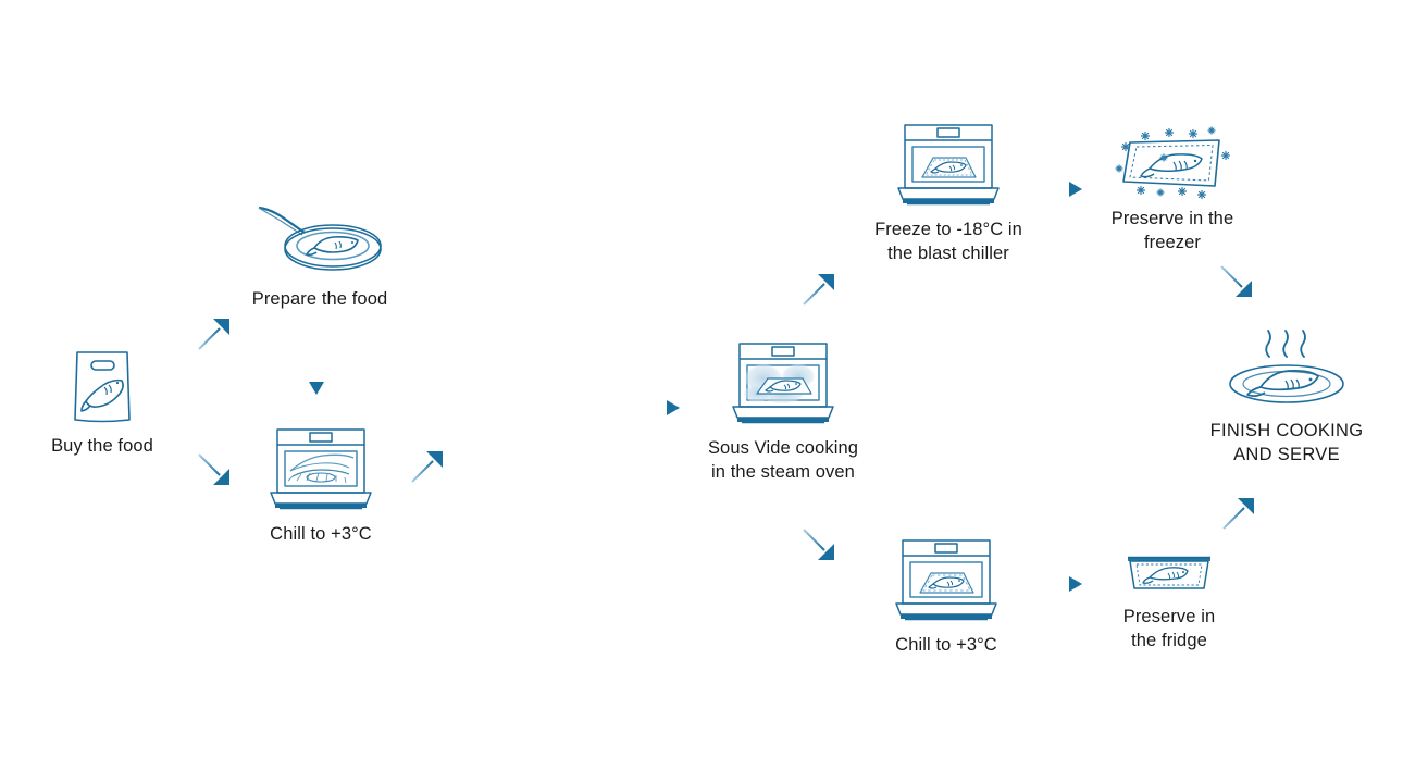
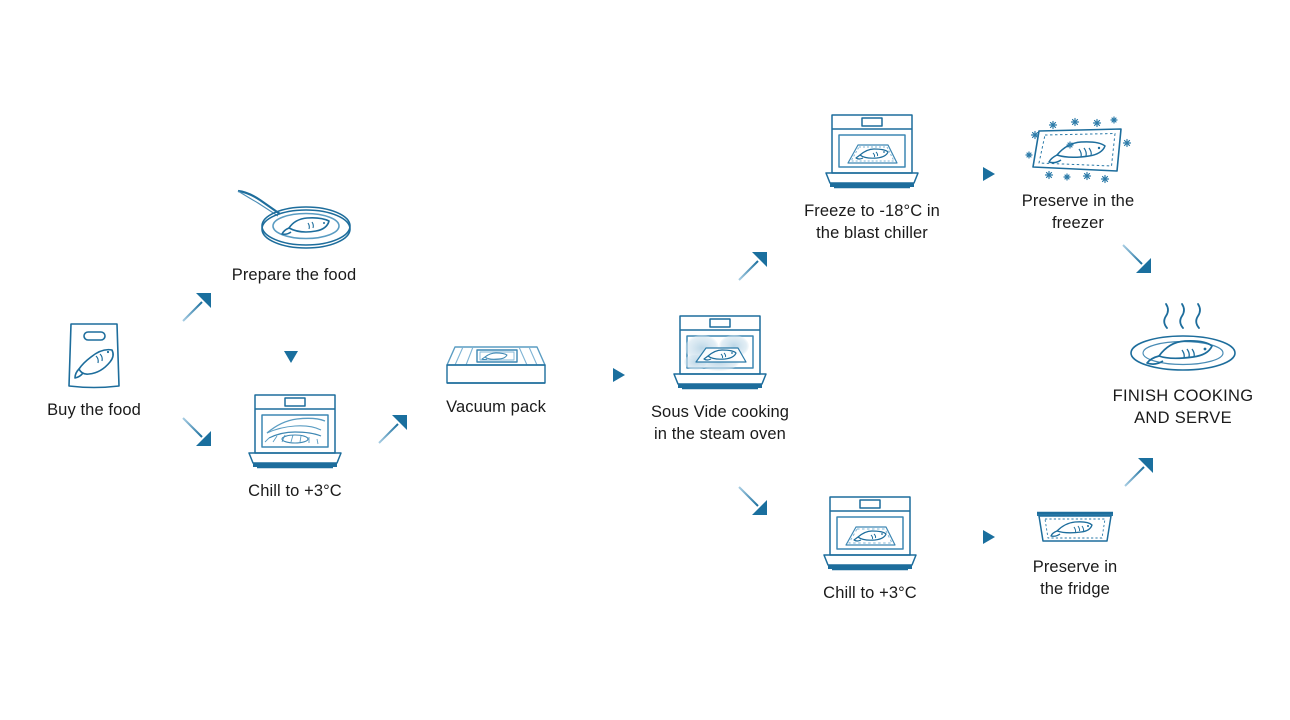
  Buy the food
  Prepare the food
  Chill to +3°C
+ Vacuum pack
  Sous Vide cooking
  in the steam oven
  Freeze to -18°C in
  the blast chiller
  Preserve in the
  freezer
  Chill to +3°C
  Preserve in
  the fridge
  FINISH COOKING
  AND SERVE
